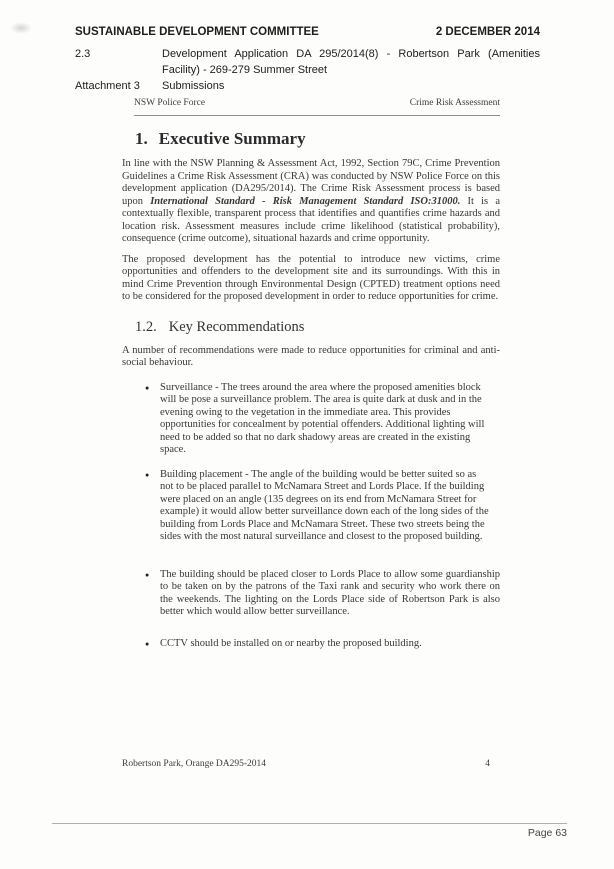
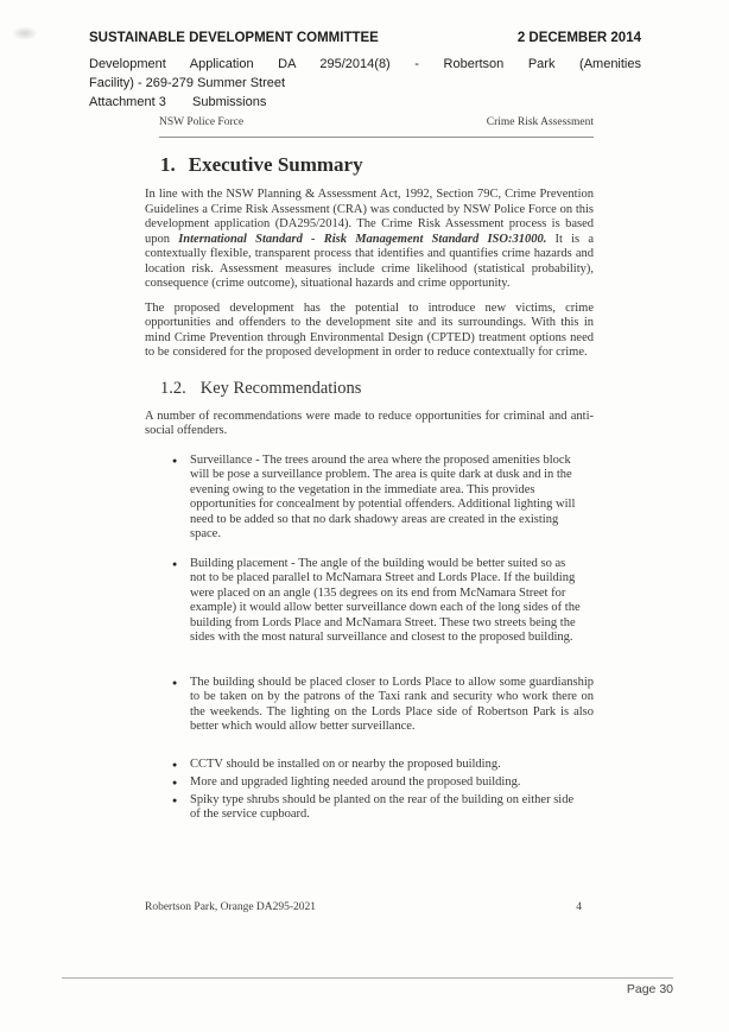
  SUSTAINABLE DEVELOPMENT COMMITTEE
  2 DECEMBER 2014
- 2.3
  Development Application DA 295/2014(8) - Robertson Park (Amenities
  Facility) - 269-279 Summer Street
  Attachment 3
  Submissions
  NSW Police Force
  Crime Risk Assessment
  1. Executive Summary
  In line with the NSW Planning & Assessment Act, 1992, Section 79C, Crime Prevention Guidelines a Crime Risk Assessment (CRA) was conducted by NSW Police Force on this development application (DA295/2014). The Crime Risk Assessment process is based upon International Standard - Risk Management Standard ISO:31000. It is a contextually flexible, transparent process that identifies and quantifies crime hazards and location risk. Assessment measures include crime likelihood (statistical probability), consequence (crime outcome), situational hazards and crime opportunity.
- The proposed development has the potential to introduce new victims, crime opportunities and offenders to the development site and its surroundings. With this in mind Crime Prevention through Environmental Design (CPTED) treatment options need to be considered for the proposed development in order to reduce opportunities for crime.
+ The proposed development has the potential to introduce new victims, crime opportunities and offenders to the development site and its surroundings. With this in mind Crime Prevention through Environmental Design (CPTED) treatment options need to be considered for the proposed development in order to reduce contextually for crime.
  1.2. Key Recommendations
- A number of recommendations were made to reduce opportunities for criminal and anti-social behaviour.
+ A number of recommendations were made to reduce opportunities for criminal and anti-social offenders.
  Surveillance - The trees around the area where the proposed amenities block will be pose a surveillance problem. The area is quite dark at dusk and in the evening owing to the vegetation in the immediate area. This provides opportunities for concealment by potential offenders. Additional lighting will need to be added so that no dark shadowy areas are created in the existing space.
  Building placement - The angle of the building would be better suited so as not to be placed parallel to McNamara Street and Lords Place. If the building were placed on an angle (135 degrees on its end from McNamara Street for example) it would allow better surveillance down each of the long sides of the building from Lords Place and McNamara Street. These two streets being the sides with the most natural surveillance and closest to the proposed building.
  The building should be placed closer to Lords Place to allow some guardianship to be taken on by the patrons of the Taxi rank and security who work there on the weekends. The lighting on the Lords Place side of Robertson Park is also better which would allow better surveillance.
  CCTV should be installed on or nearby the proposed building.
+ More and upgraded lighting needed around the proposed building.
+ Spiky type shrubs should be planted on the rear of the building on either side of the service cupboard.
- Robertson Park, Orange DA295-2014
+ Robertson Park, Orange DA295-2021
  4
- Page 63
+ Page 30
